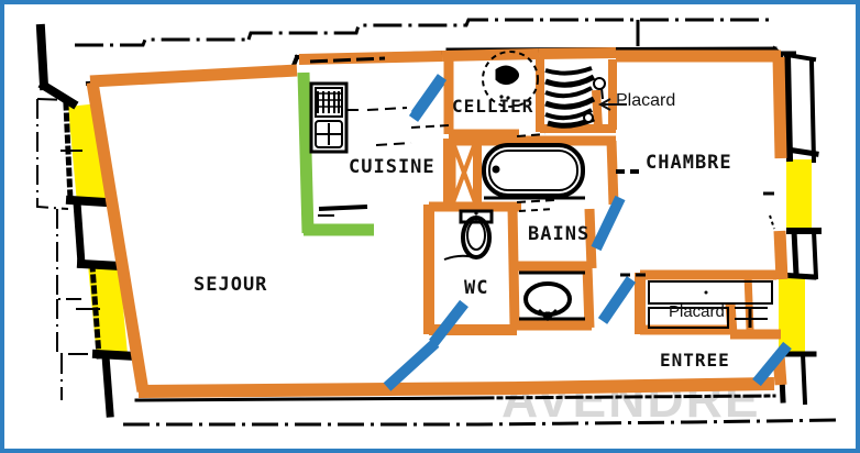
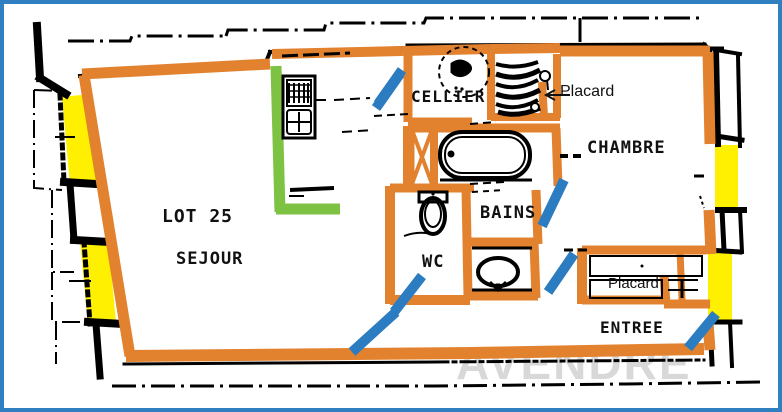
  VENDRE
+ LOT 25
  SEJOUR
- CUISINE
  CELLIER
  CHAMBRE
  BAINS
  WC
  ENTREE
  Placard
  Placard
